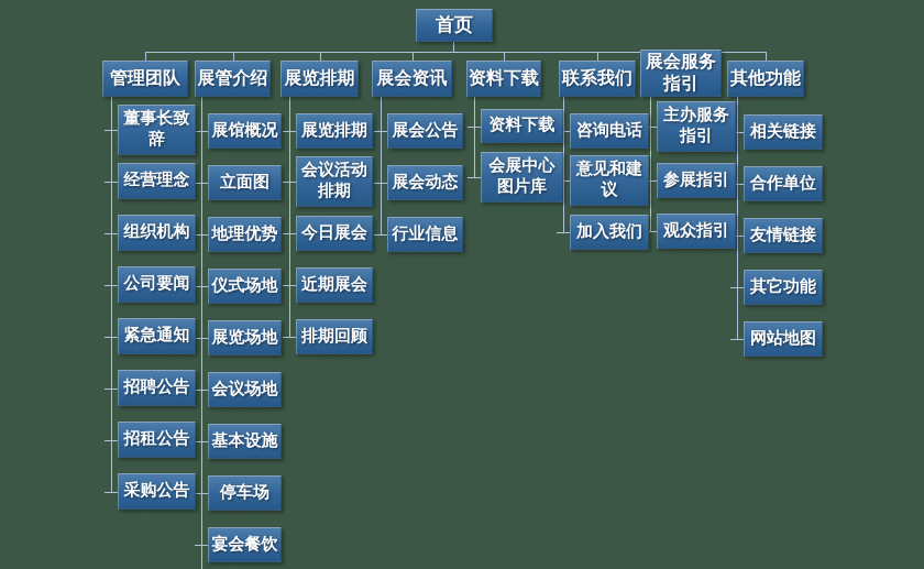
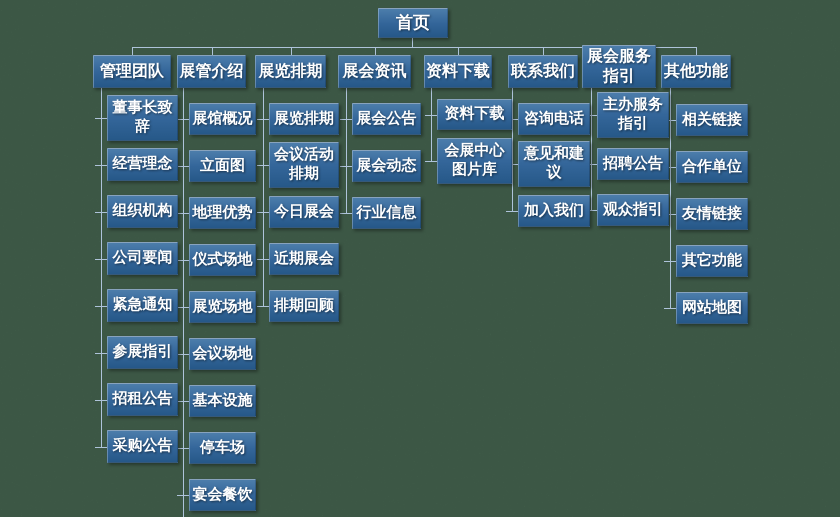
  首页
  管理团队
  董事长致
  辞
  经营理念
  组织机构
  公司要闻
  紧急通知
- 招聘公告
+ 参展指引
  招租公告
  采购公告
  展管介绍
  展馆概况
  立面图
  地理优势
  仪式场地
  展览场地
  会议场地
  基本设施
  停车场
  宴会餐饮
  展览排期
  展览排期
  会议活动
  排期
  今日展会
  近期展会
  排期回顾
  展会资讯
  展会公告
  展会动态
  行业信息
  资料下载
  资料下载
  会展中心
  图片库
  联系我们
  咨询电话
  意见和建
  议
  加入我们
  展会服务
  指引
  主办服务
  指引
- 参展指引
+ 招聘公告
  观众指引
  其他功能
  相关链接
  合作单位
  友情链接
  其它功能
  网站地图
